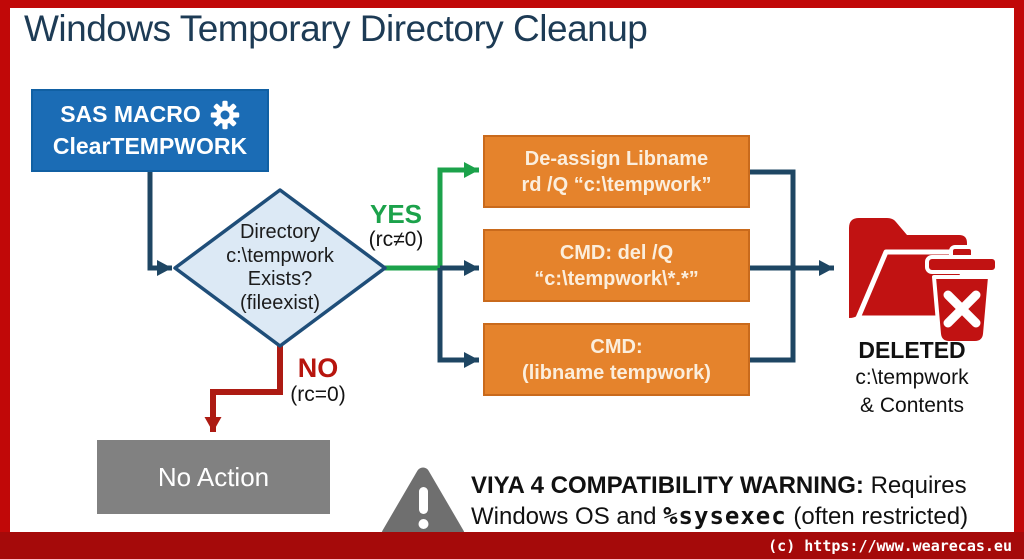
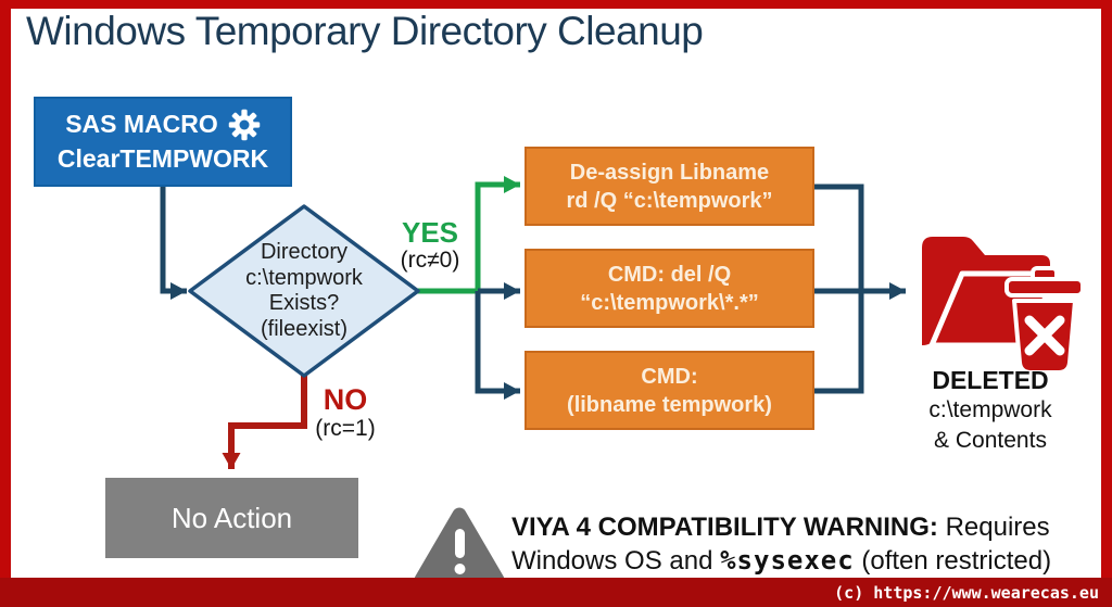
  Windows Temporary Directory Cleanup
  SAS MACRO
  ClearTEMPWORK
  Directory
  c:\tempwork
  Exists?
  (fileexist)
  YES
  (rc≠0)
  NO
- (rc=0)
+ (rc=1)
  De-assign Libname
  rd /Q “c:\tempwork”
  CMD: del /Q
  “c:\tempwork\*.*”
  CMD:
  (libname tempwork)
  DELETED
  c:\tempwork
  & Contents
  No Action
  VIYA 4 COMPATIBILITY WARNING: Requires
  Windows OS and %sysexec (often restricted)
  (c) https://www.wearecas.eu
